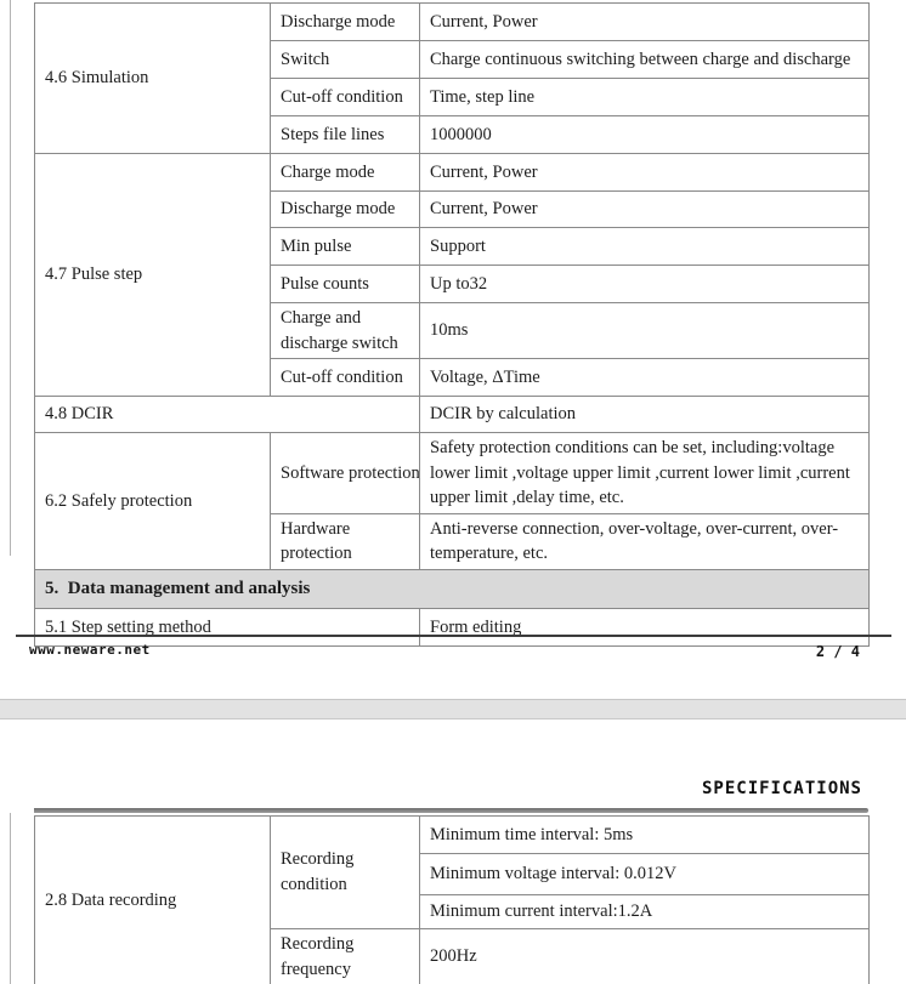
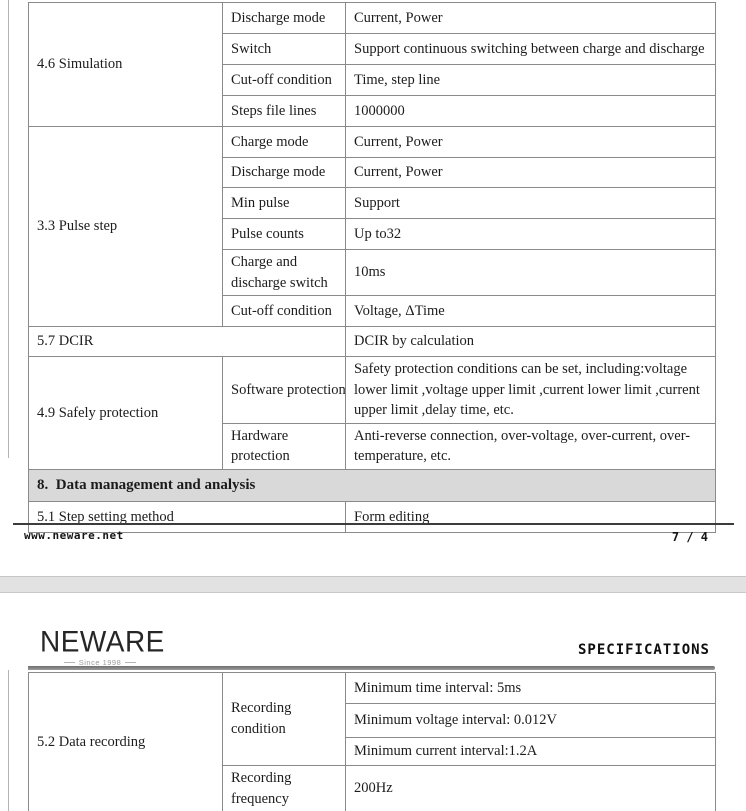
  4.6 Simulation	Discharge mode	Current, Power
- Switch	Charge continuous switching between charge and discharge
+ Switch	Support continuous switching between charge and discharge
  Cut-off condition	Time, step line
  Steps file lines	1000000
- 4.7 Pulse step	Charge mode	Current, Power
+ 3.3 Pulse step	Charge mode	Current, Power
  Discharge mode	Current, Power
  Min pulse	Support
  Pulse counts	Up to32
  Charge and discharge switch	10ms
  Cut-off condition	Voltage, ΔTime
- 4.8 DCIR	DCIR by calculation
+ 5.7 DCIR	DCIR by calculation
- 6.2 Safely protection	Software protection	Safety protection conditions can be set, including:voltage lower limit ,voltage upper limit ,current lower limit ,current upper limit ,delay time, etc.
+ 4.9 Safely protection	Software protection	Safety protection conditions can be set, including:voltage lower limit ,voltage upper limit ,current lower limit ,current upper limit ,delay time, etc.
  Hardware protection	Anti-reverse connection, over-voltage, over-current, over-temperature, etc.
- 5. Data management and analysis
+ 8. Data management and analysis
  5.1 Step setting method	Form editing
  www.neware.net
- 2 / 4
+ 7 / 4
+ NEWARE
+ Since 1998
  SPECIFICATIONS
- 2.8 Data recording	Recording condition	Minimum time interval: 5ms
+ 5.2 Data recording	Recording condition	Minimum time interval: 5ms
  Minimum voltage interval: 0.012V
  Minimum current interval:1.2A
  Recording frequency	200Hz
